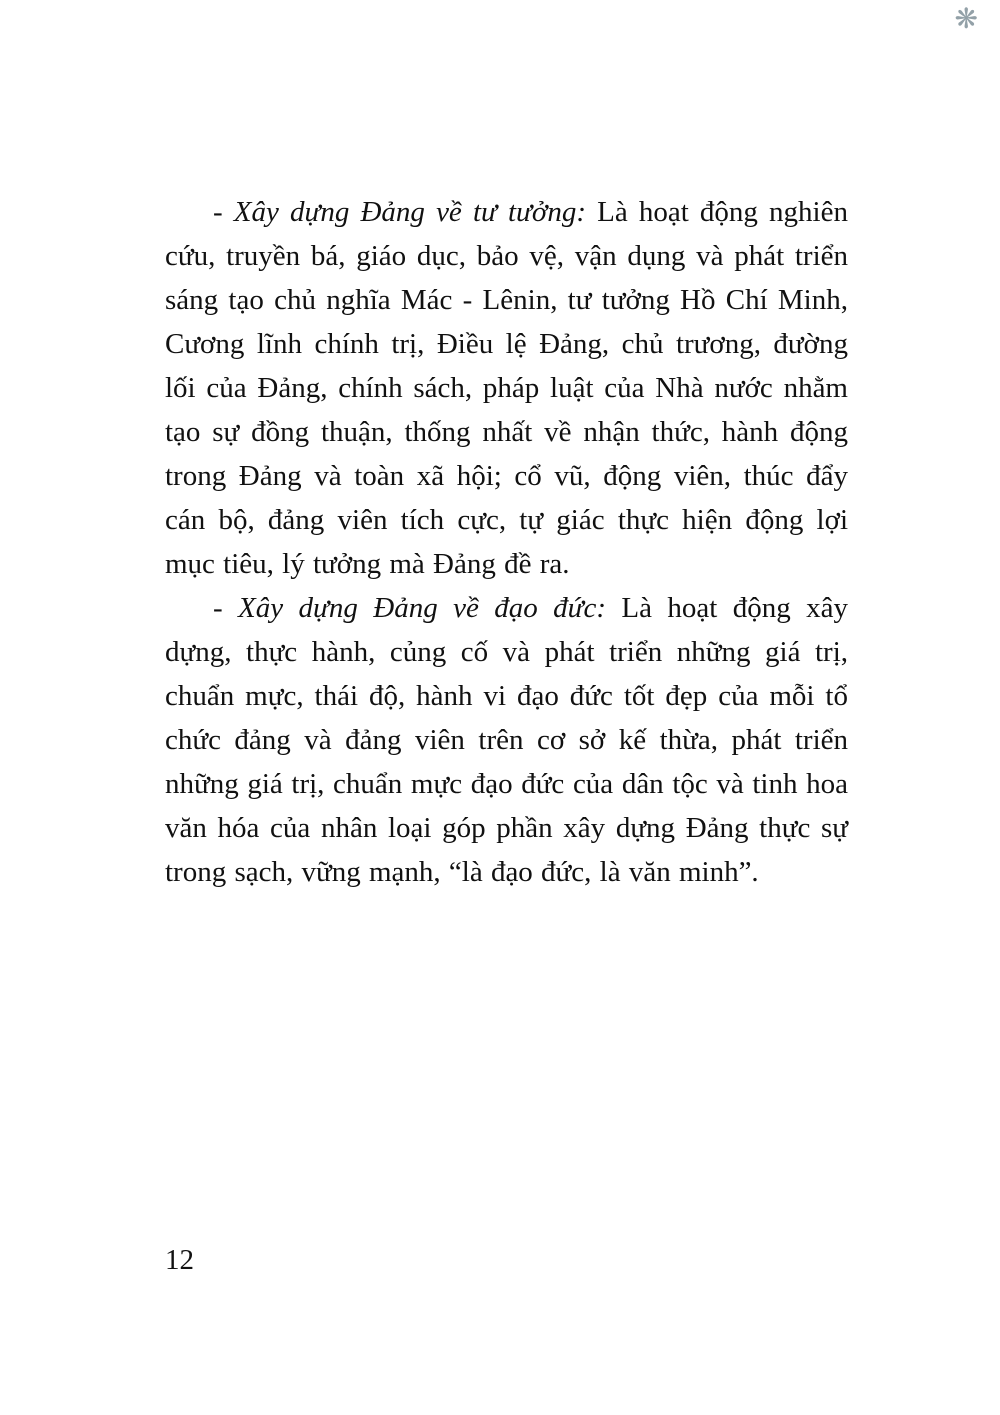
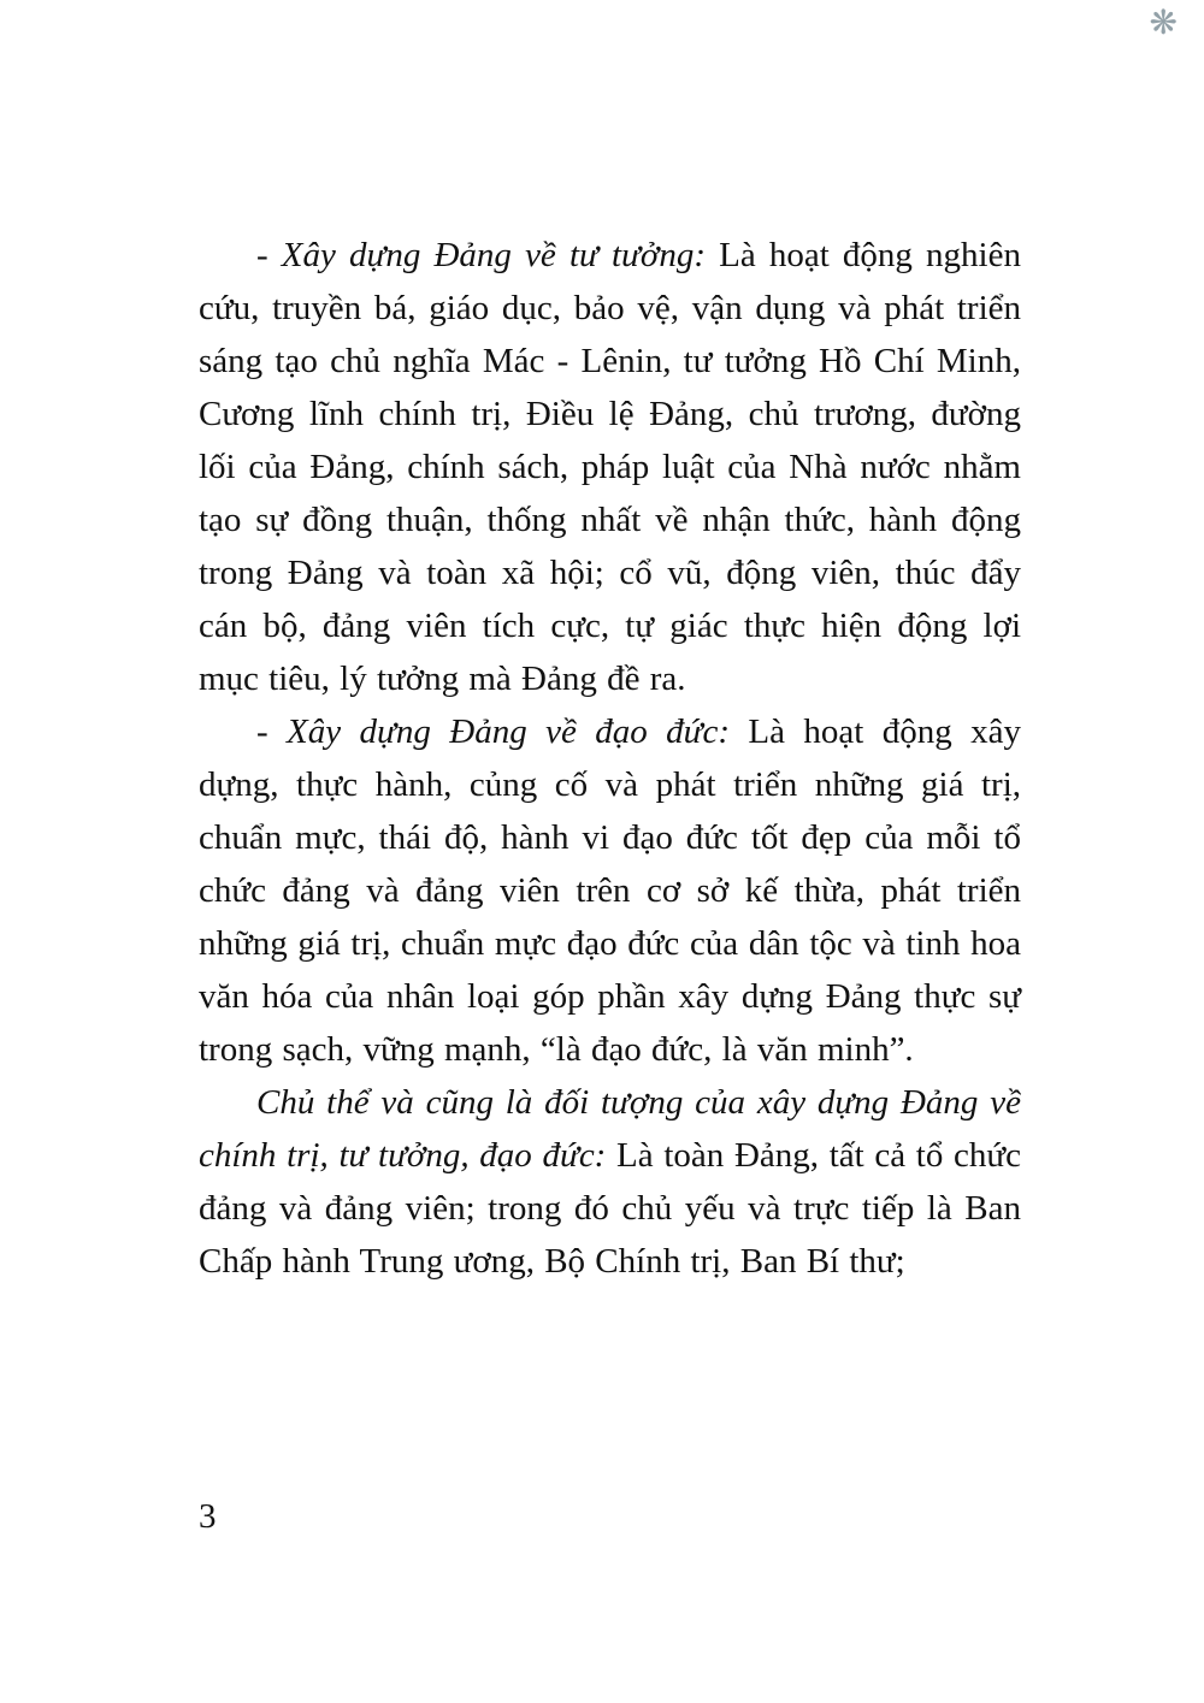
  ❋
  - Xây dựng Đảng về tư tưởng: Là hoạt động nghiên cứu, truyền bá, giáo dục, bảo vệ, vận dụng và phát triển sáng tạo chủ nghĩa Mác - Lênin, tư tưởng Hồ Chí Minh, Cương lĩnh chính trị, Điều lệ Đảng, chủ trương, đường lối của Đảng, chính sách, pháp luật của Nhà nước nhằm tạo sự đồng thuận, thống nhất về nhận thức, hành động trong Đảng và toàn xã hội; cổ vũ, động viên, thúc đẩy cán bộ, đảng viên tích cực, tự giác thực hiện động lợi mục tiêu, lý tưởng mà Đảng đề ra.
  - Xây dựng Đảng về đạo đức: Là hoạt động xây dựng, thực hành, củng cố và phát triển những giá trị, chuẩn mực, thái độ, hành vi đạo đức tốt đẹp của mỗi tổ chức đảng và đảng viên trên cơ sở kế thừa, phát triển những giá trị, chuẩn mực đạo đức của dân tộc và tinh hoa văn hóa của nhân loại góp phần xây dựng Đảng thực sự trong sạch, vững mạnh, “là đạo đức, là văn minh”.
+ Chủ thể và cũng là đối tượng của xây dựng Đảng về chính trị, tư tưởng, đạo đức: Là toàn Đảng, tất cả tổ chức đảng và đảng viên; trong đó chủ yếu và trực tiếp là Ban Chấp hành Trung ương, Bộ Chính trị, Ban Bí thư;
- 12
+ 3
